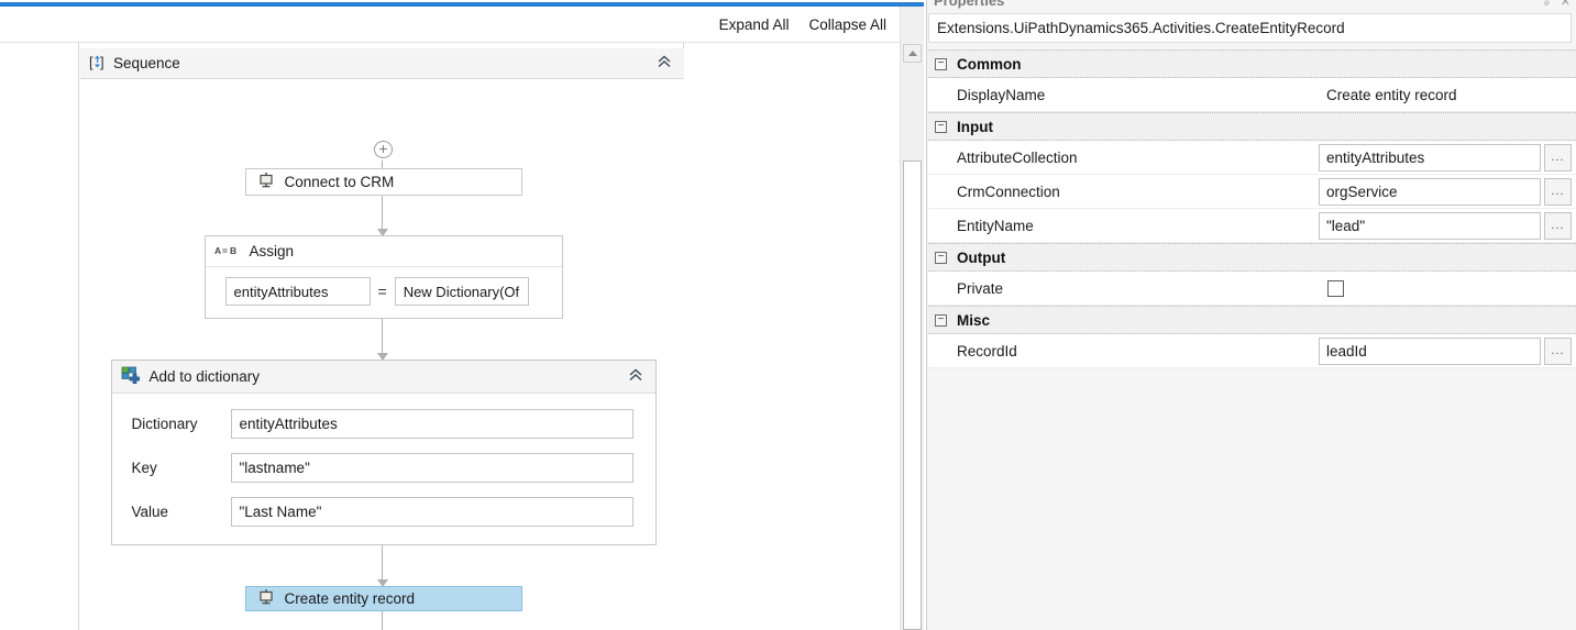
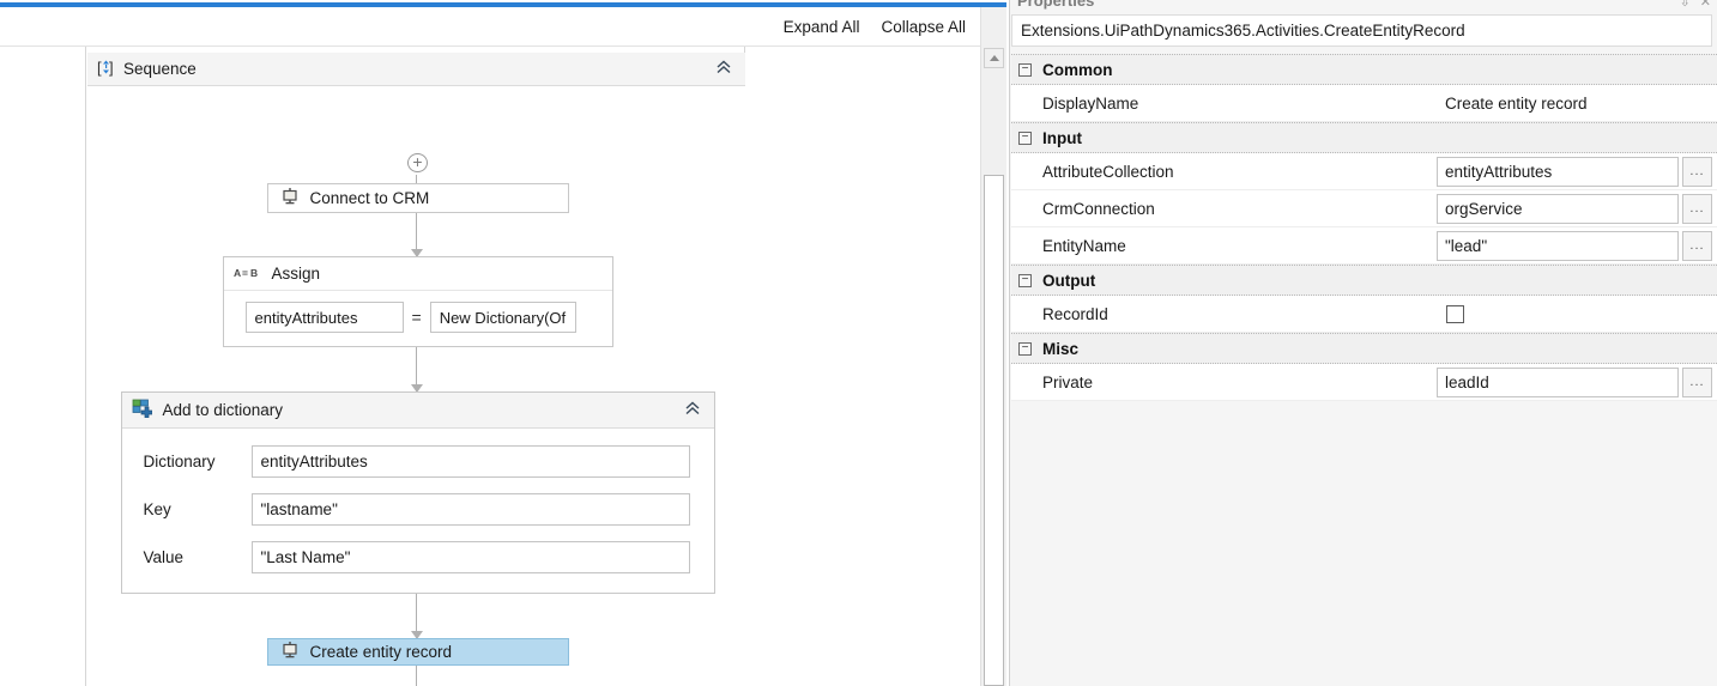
  Expand All
  Collapse All
  [
  ]
  Sequence
  +
  Connect to CRM
  A
  =
  B
  Assign
  entityAttributes
  =
  New Dictionary(Of
  Add to dictionary
  Dictionary
  entityAttributes
  Key
  "lastname"
  Value
  "Last Name"
  Create entity record
  Properties
  ⇩
  ✕
  Extensions.UiPathDynamics365.Activities.CreateEntityRecord
  −
  Common
  DisplayName
  Create entity record
  −
  Input
  AttributeCollection
  entityAttributes
  ...
  CrmConnection
  orgService
  ...
  EntityName
  "lead"
  ...
  −
  Output
- Private
+ RecordId
  −
  Misc
- RecordId
+ Private
  leadId
  ...
